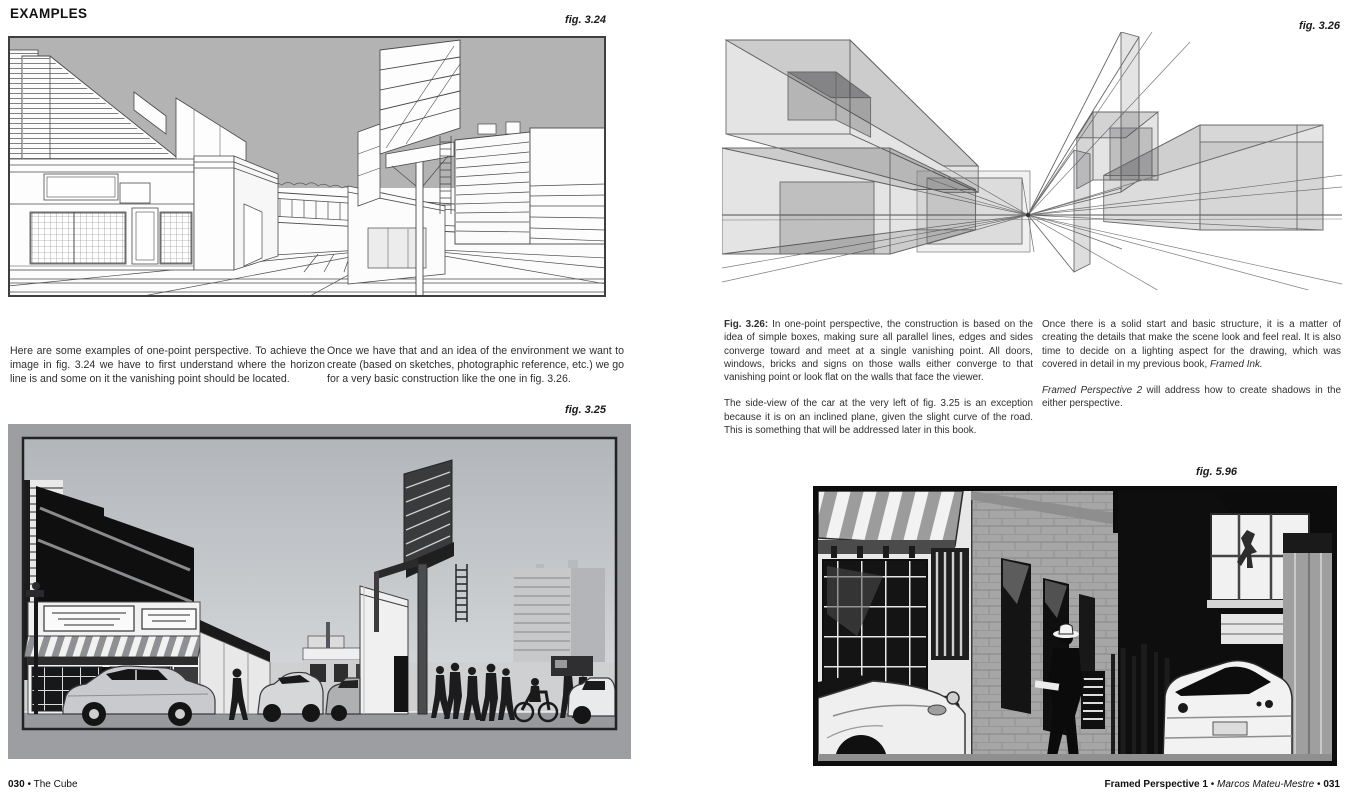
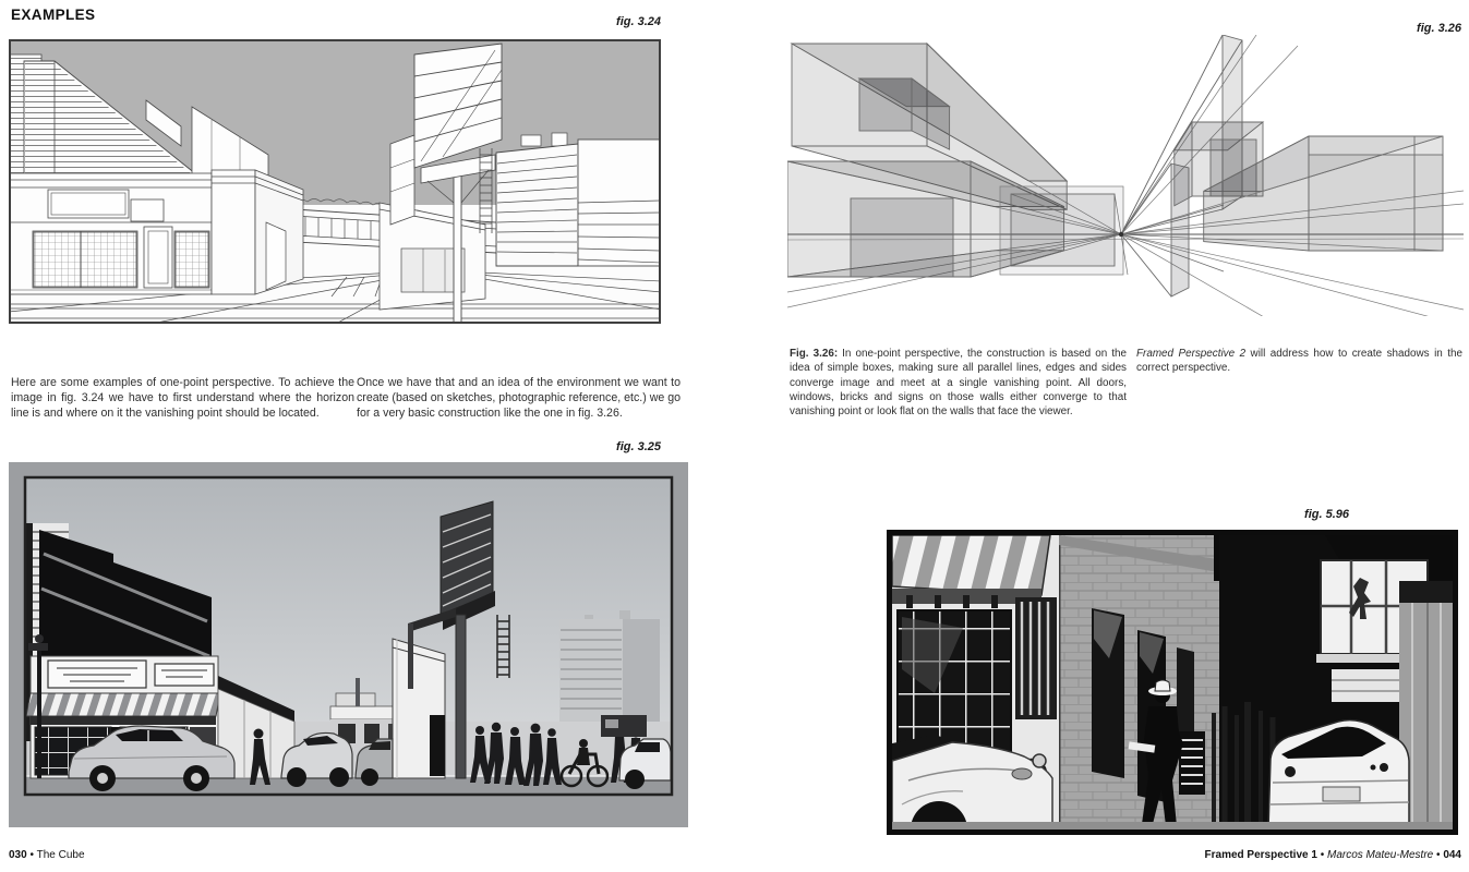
  EXAMPLES
  fig. 3.24
- Here are some examples of one-point perspective. To achieve the image in fig. 3.24 we have to first understand where the horizon line is and some on it the vanishing point should be located.
+ Here are some examples of one-point perspective. To achieve the image in fig. 3.24 we have to first understand where the horizon line is and where on it the vanishing point should be located.
  Once we have that and an idea of the environment we want to create (based on sketches, photographic reference, etc.) we go for a very basic construction like the one in fig. 3.26.
  fig. 3.25
  030 • The Cube
  fig. 3.26
- Fig. 3.26: In one-point perspective, the construction is based on the idea of simple boxes, making sure all parallel lines, edges and sides converge toward and meet at a single vanishing point. All doors, windows, bricks and signs on those walls either converge to that vanishing point or look flat on the walls that face the viewer.
+ Fig. 3.26: In one-point perspective, the construction is based on the idea of simple boxes, making sure all parallel lines, edges and sides converge image and meet at a single vanishing point. All doors, windows, bricks and signs on those walls either converge to that vanishing point or look flat on the walls that face the viewer.
- The side-view of the car at the very left of fig. 3.25 is an exception because it is on an inclined plane, given the slight curve of the road. This is something that will be addressed later in this book.
- Once there is a solid start and basic structure, it is a matter of creating the details that make the scene look and feel real. It is also time to decide on a lighting aspect for the drawing, which was covered in detail in my previous book, Framed Ink.
- Framed Perspective 2 will address how to create shadows in the either perspective.
+ Framed Perspective 2 will address how to create shadows in the correct perspective.
  fig. 5.96
- Framed Perspective 1 • Marcos Mateu-Mestre • 031
+ Framed Perspective 1 • Marcos Mateu-Mestre • 044
